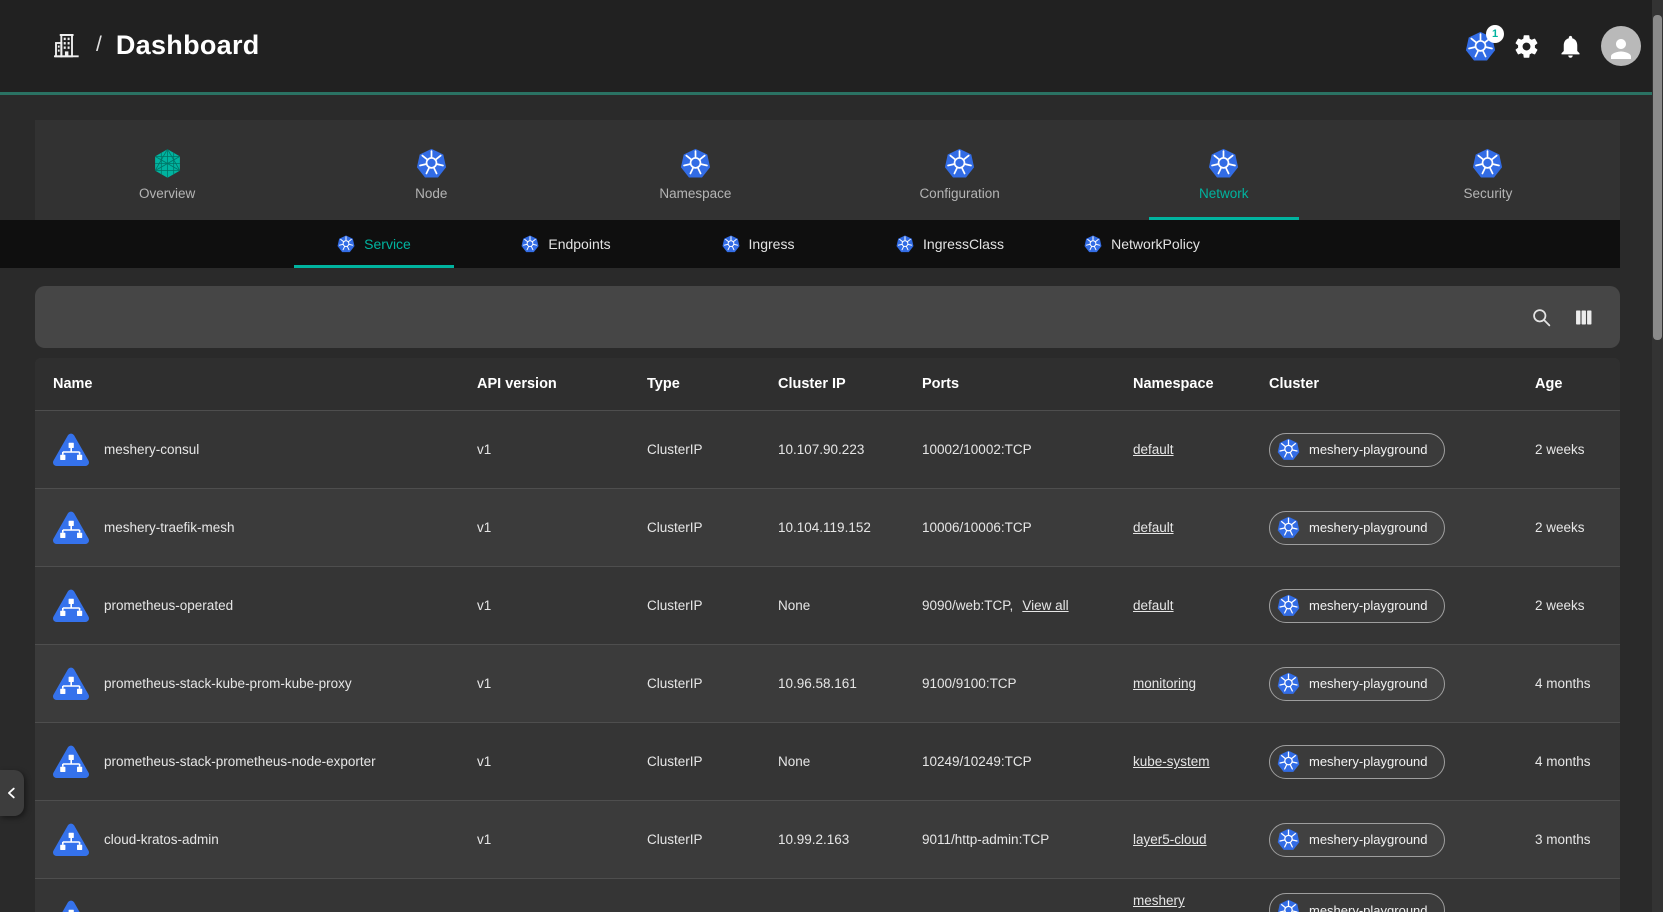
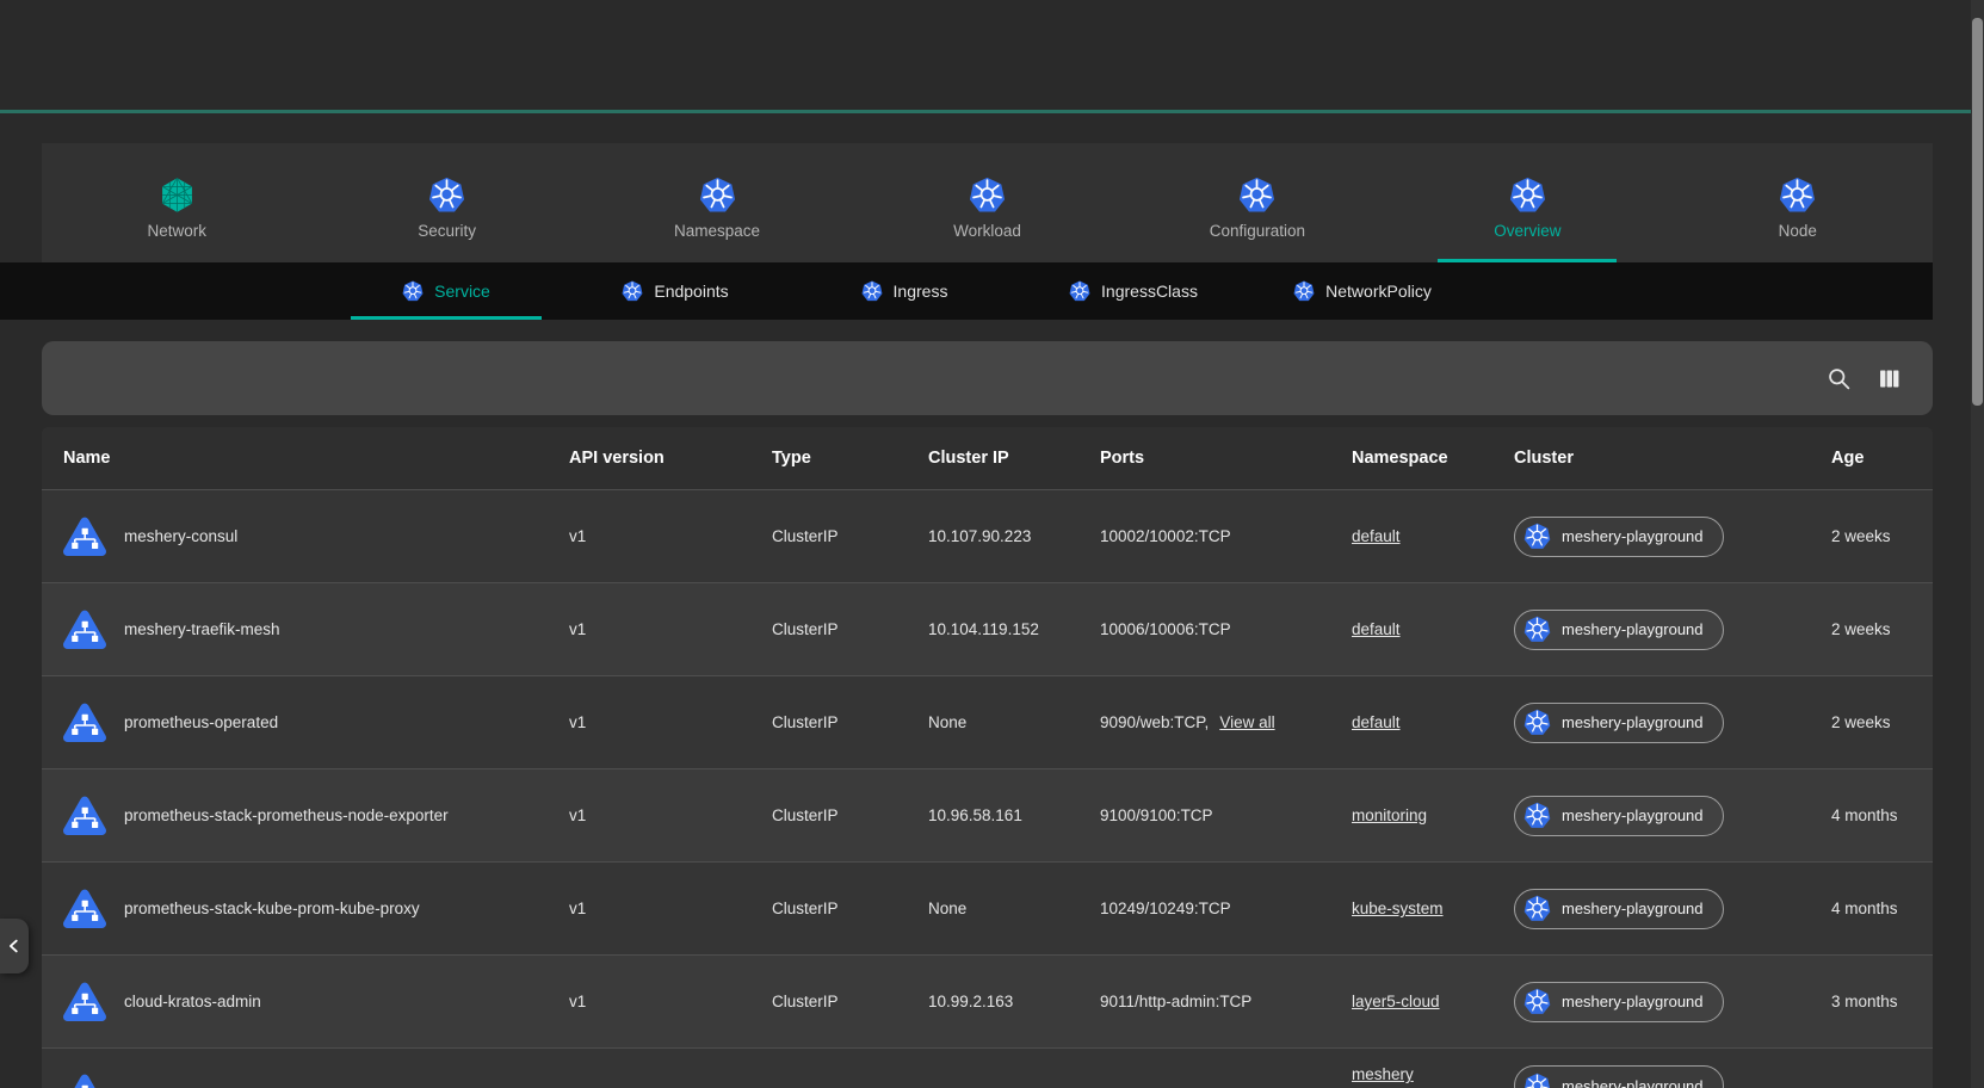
- /
- Dashboard
- 1
- Overview
+ Network
- Node
+ Security
  Namespace
+ Workload
  Configuration
- Network
+ Overview
- Security
+ Node
  Service
  Endpoints
  Ingress
  IngressClass
  NetworkPolicy
  Name
  API version
  Type
  Cluster IP
  Ports
  Namespace
  Cluster
  Age
  meshery-consul
  v1
  ClusterIP
  10.107.90.223
  10002/10002:TCP
  default
  meshery-playground
  2 weeks
  meshery-traefik-mesh
  v1
  ClusterIP
  10.104.119.152
  10006/10006:TCP
  default
  meshery-playground
  2 weeks
  prometheus-operated
  v1
  ClusterIP
  None
  9090/web:TCP, View all
  default
  meshery-playground
  2 weeks
- prometheus-stack-kube-prom-kube-proxy
+ prometheus-stack-prometheus-node-exporter
  v1
  ClusterIP
  10.96.58.161
  9100/9100:TCP
  monitoring
  meshery-playground
  4 months
- prometheus-stack-prometheus-node-exporter
+ prometheus-stack-kube-prom-kube-proxy
  v1
  ClusterIP
  None
  10249/10249:TCP
  kube-system
  meshery-playground
  4 months
  cloud-kratos-admin
  v1
  ClusterIP
  10.99.2.163
  9011/http-admin:TCP
  layer5-cloud
  meshery-playground
  3 months
  meshery
  meshery-playground
